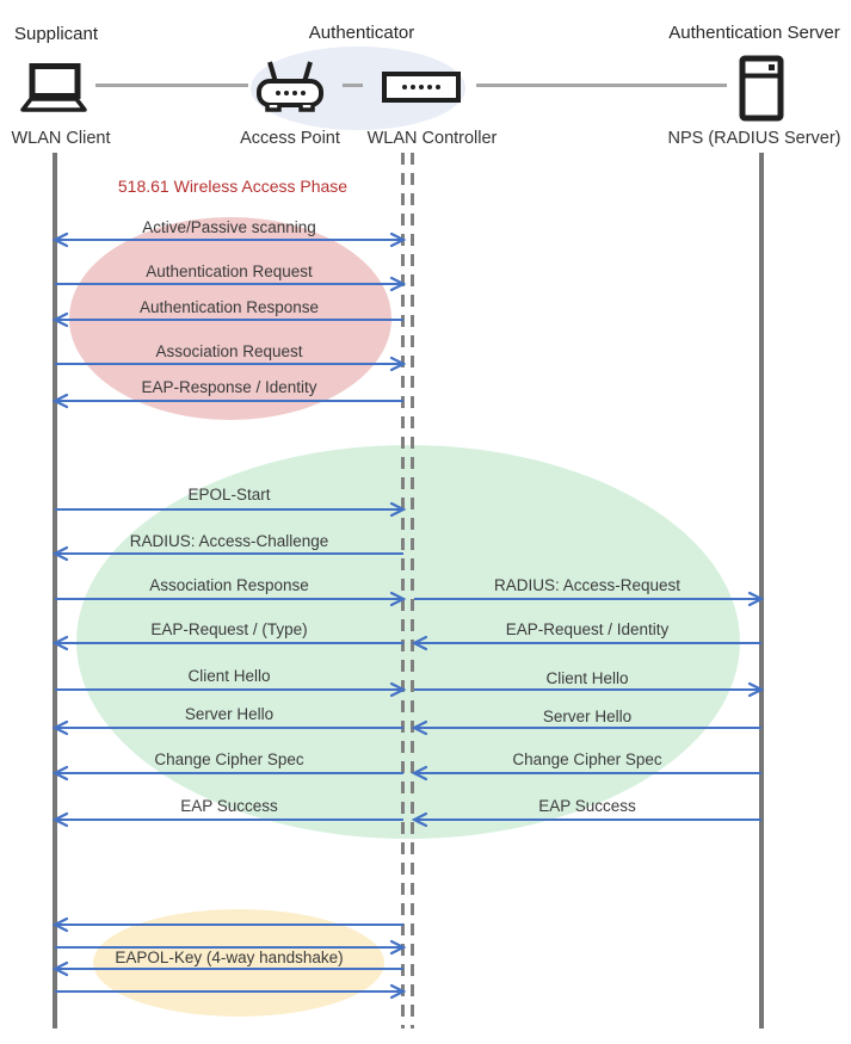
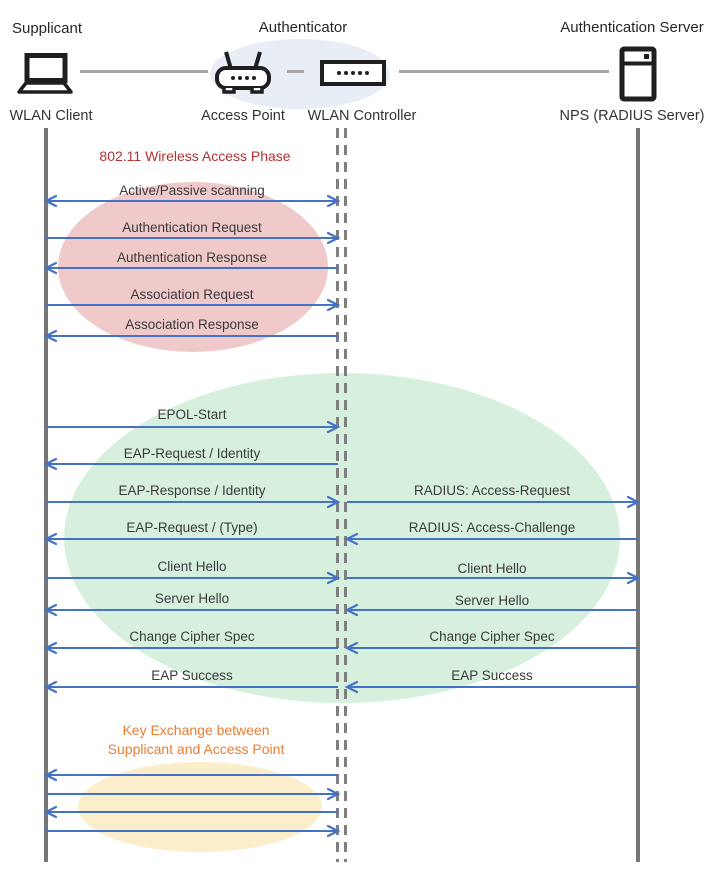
- 518.61 Wireless Access Phase
+ 802.11 Wireless Access Phase
+ Key Exchange between
+ Supplicant and Access Point
  Active/Passive scanning
  Authentication Request
  Authentication Response
  Association Request
- EAP-Response / Identity
+ Association Response
  EPOL-Start
- RADIUS: Access-Challenge
+ EAP-Request / Identity
- Association Response
+ EAP-Response / Identity
  RADIUS: Access-Request
  EAP-Request / (Type)
- EAP-Request / Identity
+ RADIUS: Access-Challenge
  Client Hello
  Client Hello
  Server Hello
  Server Hello
  Change Cipher Spec
  Change Cipher Spec
  EAP Success
  EAP Success
- EAPOL-Key (4-way handshake)
  Supplicant
  Authenticator
  Authentication Server
  WLAN Client
  Access Point
  WLAN Controller
  NPS (RADIUS Server)
